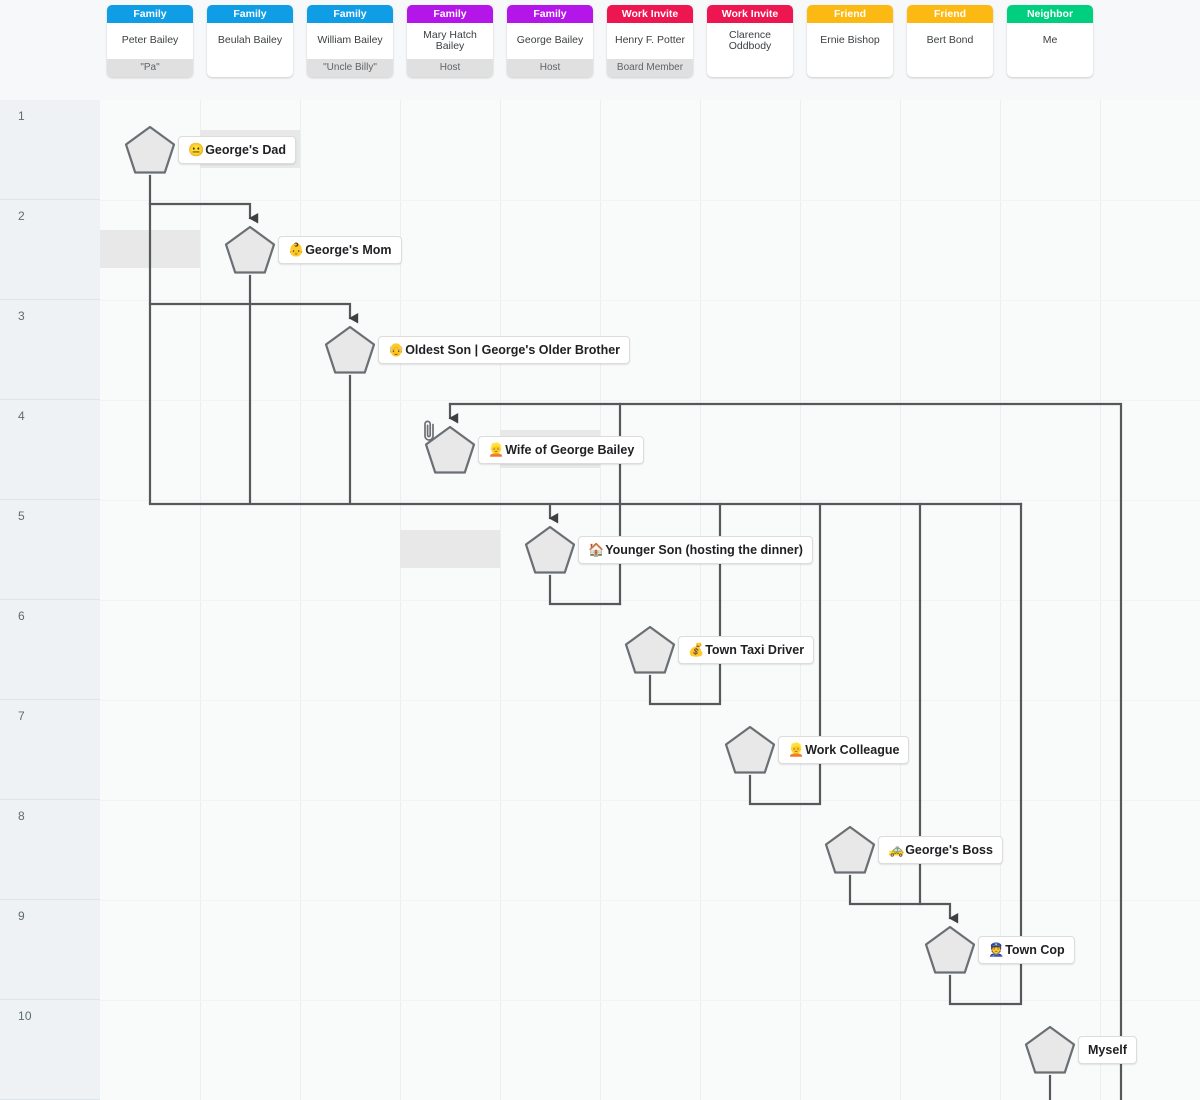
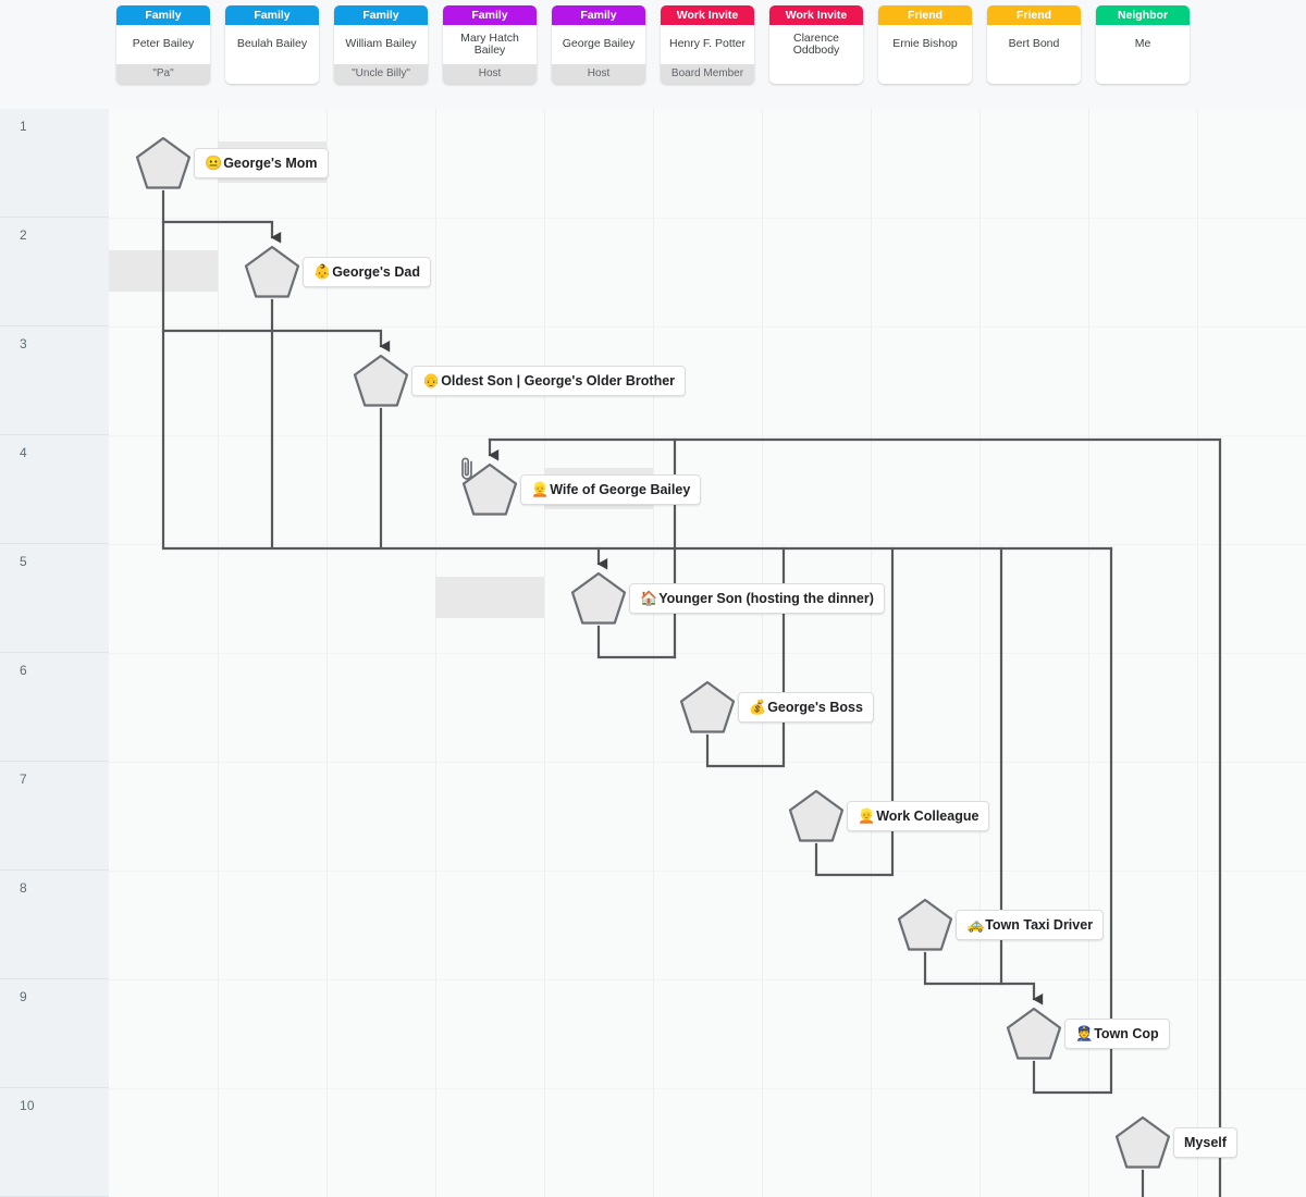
  1
  2
  3
  4
  5
  6
  7
  8
  9
  10
  Family
  Peter Bailey
  "Pa"
  Family
  Beulah Bailey
  Family
  William Bailey
  "Uncle Billy"
  Family
  Mary Hatch Bailey
  Host
  Family
  George Bailey
  Host
  Work Invite
  Henry F. Potter
  Board Member
  Work Invite
  Clarence Oddbody
  Friend
  Ernie Bishop
  Friend
  Bert Bond
  Neighbor
  Me
  😐
- George's Dad
+ George's Mom
  👶
- George's Mom
+ George's Dad
  👴
  Oldest Son | George's Older Brother
  👱
  Wife of George Bailey
  🏠
  Younger Son (hosting the dinner)
  💰
- Town Taxi Driver
+ George's Boss
  👱
  Work Colleague
  🚕
- George's Boss
+ Town Taxi Driver
  👮
  Town Cop
  Myself
